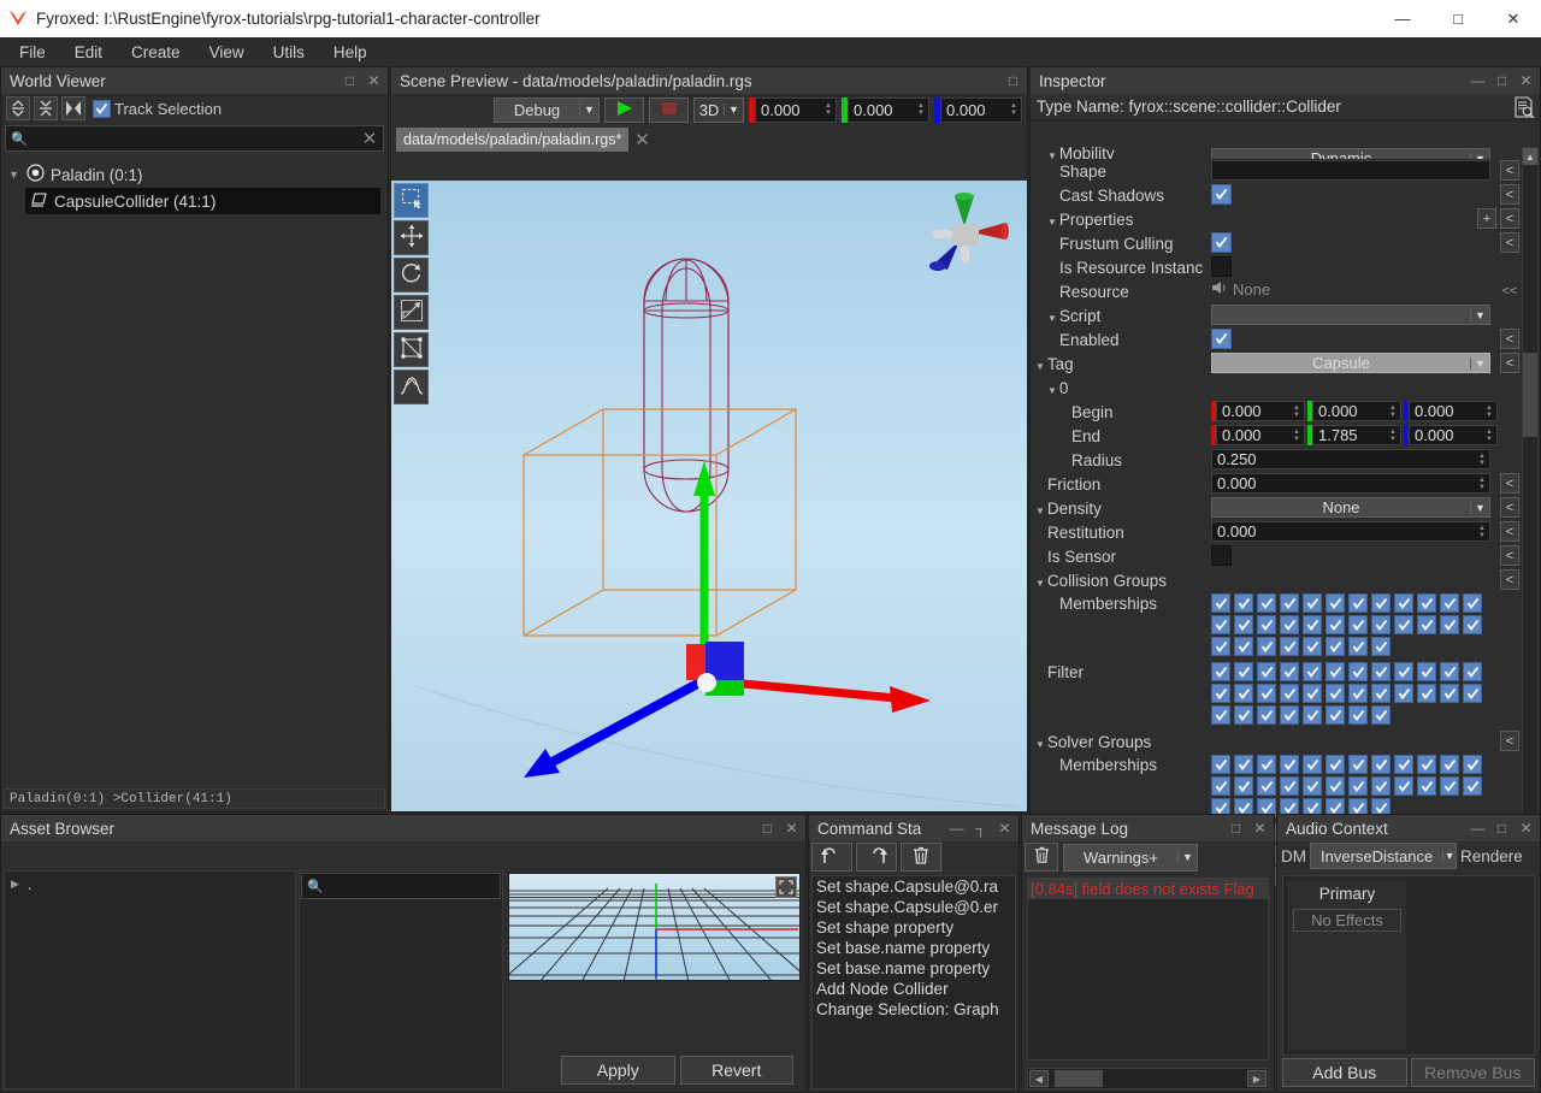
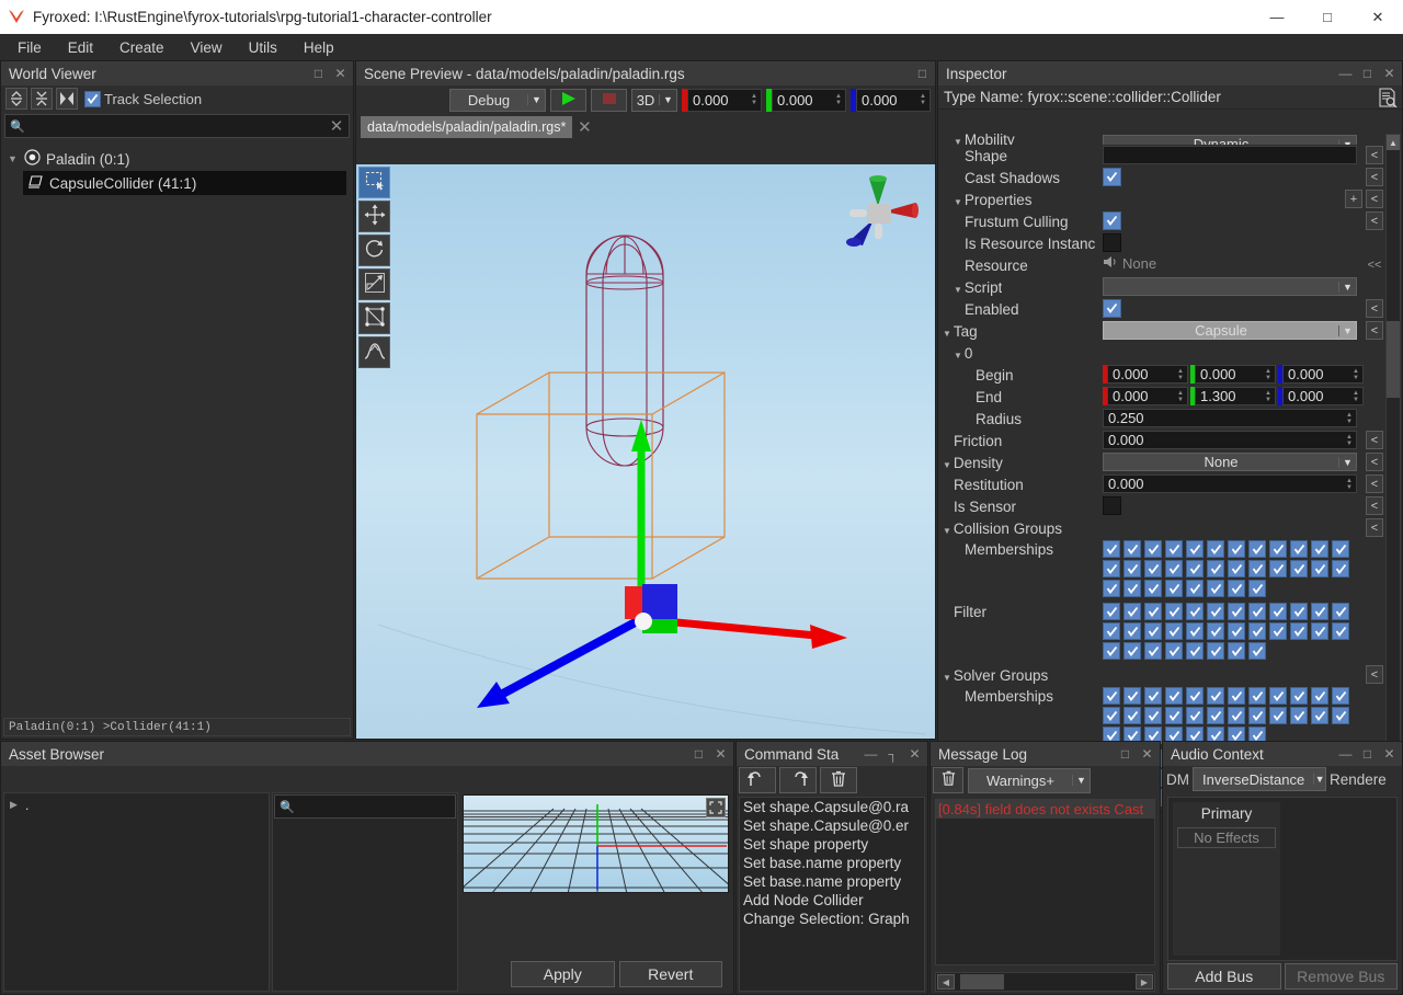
  Fyroxed: I:\RustEngine\fyrox-tutorials\rpg-tutorial1-character-controller
  —
  □
  ✕
  File
  Edit
  Create
  View
  Utils
  Help
  World Viewer
  □
  ✕
  Track Selection
  🔍
  ✕
  ▼
  Paladin (0:1)
  CapsuleCollider (41:1)
  Paladin(0:1) >Collider(41:1)
  Scene Preview - data/models/paladin/paladin.rgs
  □
  Debug
  ▼
  3D
  ▼
  0.000
  0.000
  0.000
  data/models/paladin/paladin.rgs*
  ✕
  Inspector
  —
  □
  ✕
  Type Name: fyrox::scene::collider::Collider
  ▼ Mobility
  Dynamic
  ▼
  Shape
  <
  Cast Shadows
  <
  ▼ Properties
  +
  <
  Frustum Culling
  <
  Is Resource Instanc
  Resource
  None
  <<
  ▼ Script
  ▼
  Enabled
  <
  ▼ Tag
  Capsule
  ▼
  <
  ▼ 0
  Begin
  0.000
  0.000
  0.000
  End
  0.000
- 1.785
+ 1.300
  0.000
  Radius
  0.250
  Friction
  0.000
  <
  ▼ Density
  None
  ▼
  <
  Restitution
  0.000
  <
  Is Sensor
  <
  ▼ Collision Groups
  <
  Memberships
  Filter
  ▼ Solver Groups
  <
  Memberships
  ▲
  Asset Browser
  □
  ✕
  ▶
  .
  🔍
  Apply
  Revert
  Command Sta
  —
  ┐
  ✕
  Set shape.Capsule@0.ra
  Set shape.Capsule@0.er
  Set shape property
  Set base.name property
  Set base.name property
  Add Node Collider
  Change Selection: Graph
  Message Log
  □
  ✕
  Warnings+
  ▼
- [0.84s] field does not exists Flag
+ [0.84s] field does not exists Cast
  ◀
  ▶
  Audio Context
  —
  □
  ✕
  DM
  InverseDistance
  ▼
  Rendere
  Primary
  No Effects
  Add Bus
  Remove Bus
